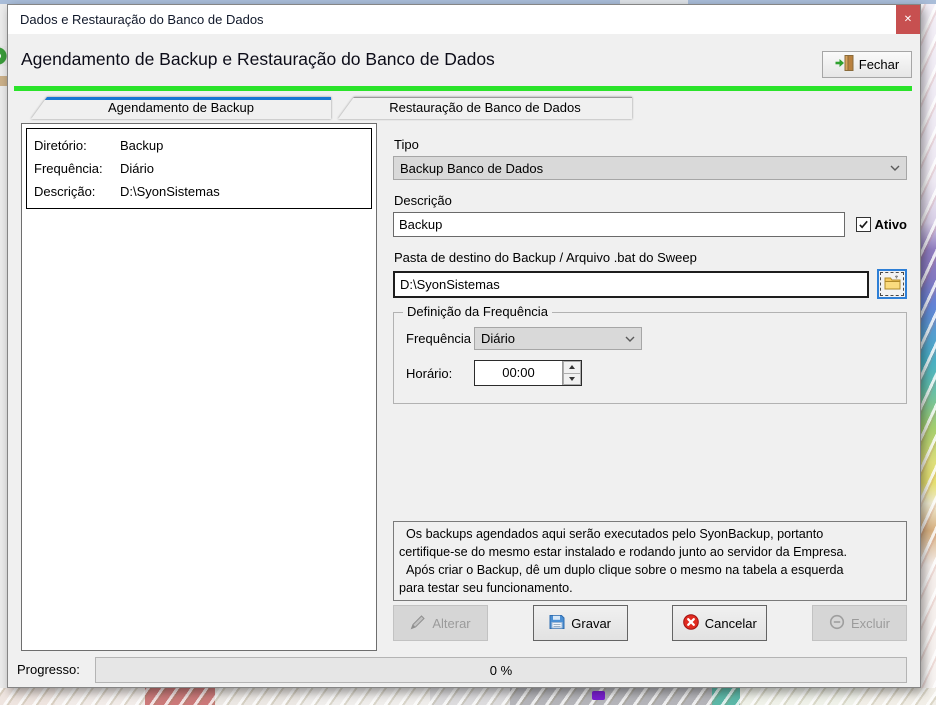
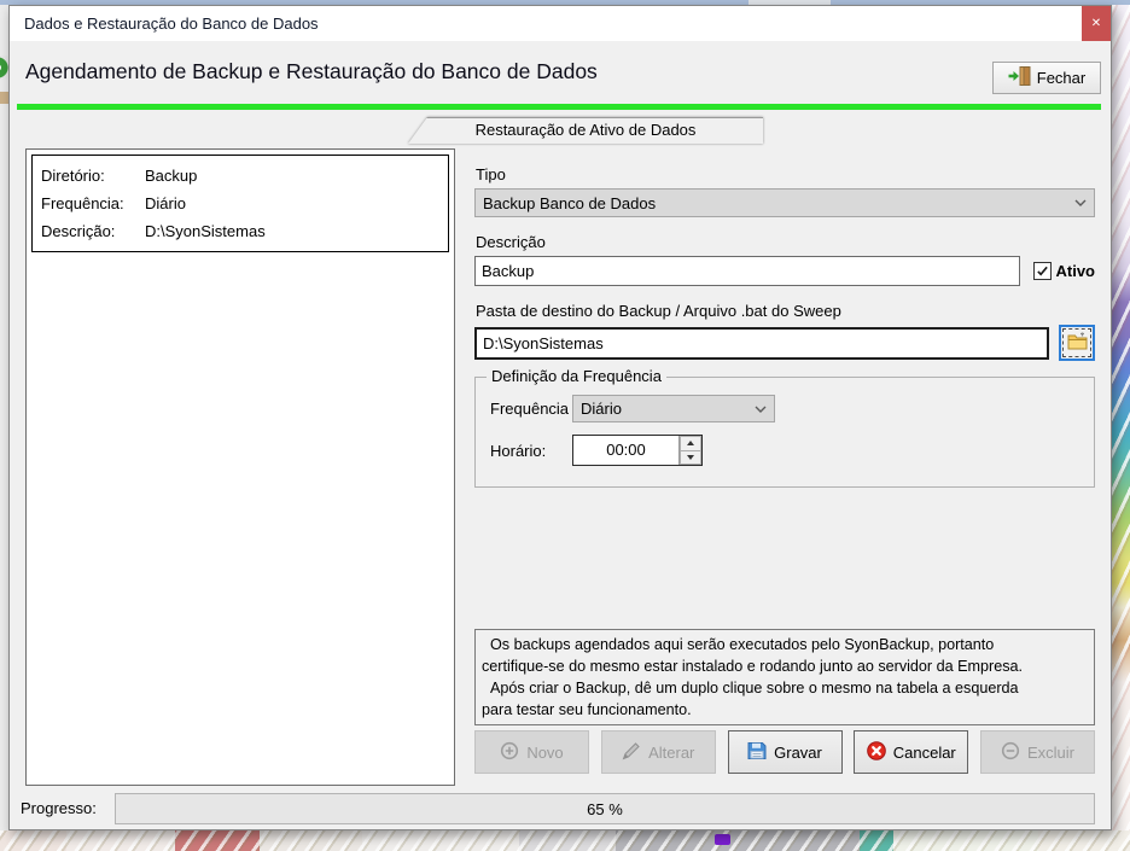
  Dados e Restauração do Banco de Dados
  ✕
  Agendamento de Backup e Restauração do Banco de Dados
  Fechar
- Agendamento de Backup
- Restauração de Banco de Dados
+ Restauração de Ativo de Dados
  Diretório:
  Backup
  Frequência:
  Diário
  Descrição:
  D:\SyonSistemas
  Tipo
  Backup Banco de Dados
  Descrição
  Backup
  Ativo
  Pasta de destino do Backup / Arquivo .bat do Sweep
  D:\SyonSistemas
  Definição da Frequência
  Frequência
  Diário
  Horário:
  00:00
  Os backups agendados aqui serão executados pelo SyonBackup, portanto
  certifique-se do mesmo estar instalado e rodando junto ao servidor da Empresa.
  Após criar o Backup, dê um duplo clique sobre o mesmo na tabela a esquerda
  para testar seu funcionamento.
+ Novo
  Alterar
  Gravar
  Cancelar
  Excluir
  Progresso:
- 0 %
+ 65 %
